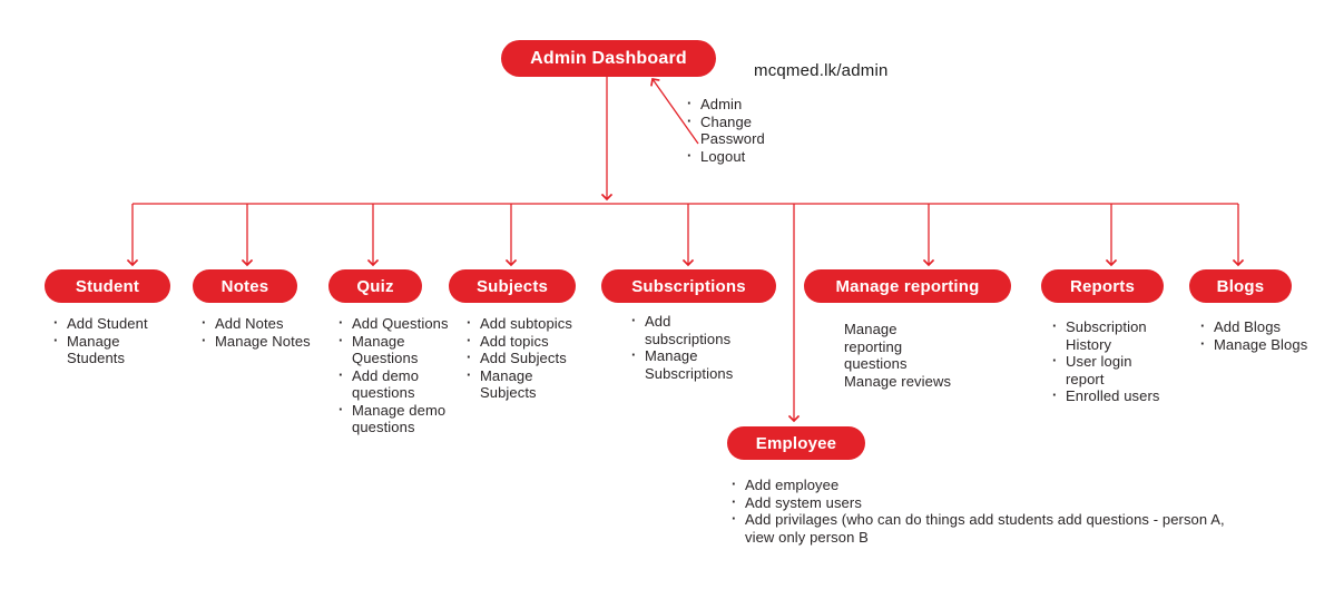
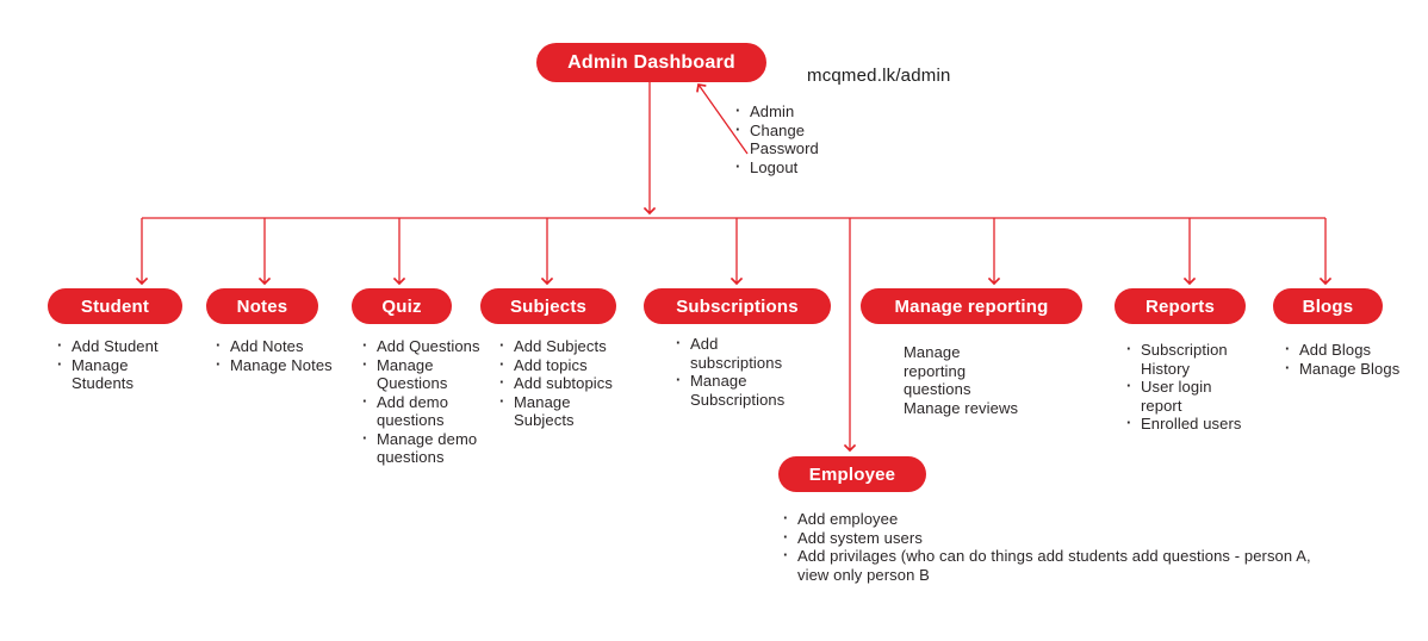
  Admin Dashboard
  mcqmed.lk/admin
  Admin
  Change
  Password
  Logout
  Student
  Notes
  Quiz
  Subjects
  Subscriptions
  Manage reporting
  Reports
  Blogs
  Employee
  Add Student
  Manage
  Students
  Add Notes
  Manage Notes
  Add Questions
  Manage
  Questions
  Add demo
  questions
  Manage demo
  questions
- Add subtopics
+ Add Subjects
  Add topics
- Add Subjects
+ Add subtopics
  Manage
  Subjects
  Add
  subscriptions
  Manage
  Subscriptions
  Manage
  reporting
  questions
  Manage reviews
  Subscription
  History
  User login
  report
  Enrolled users
  Add Blogs
  Manage Blogs
  Add employee
  Add system users
  Add privilages (who can do things add students add questions - person A,
  view only person B
